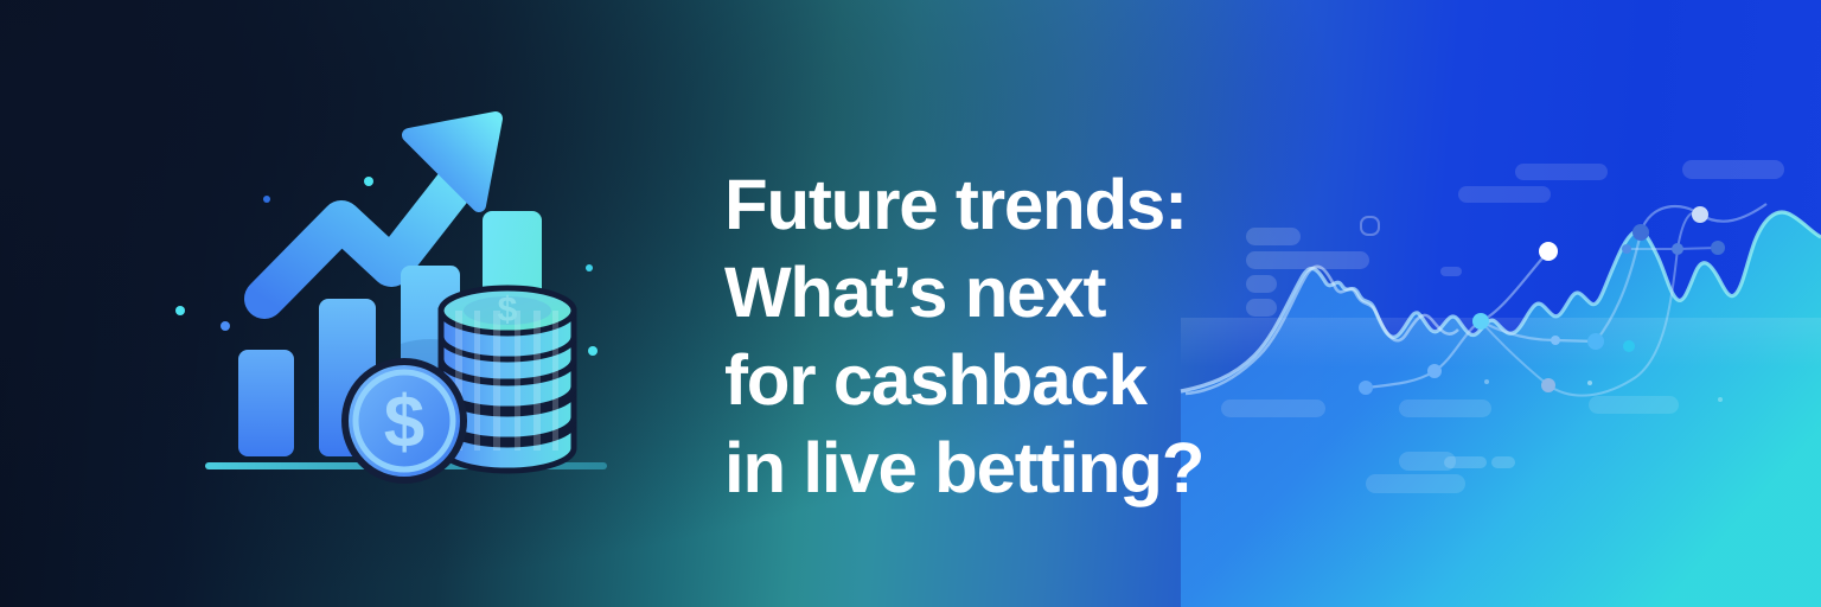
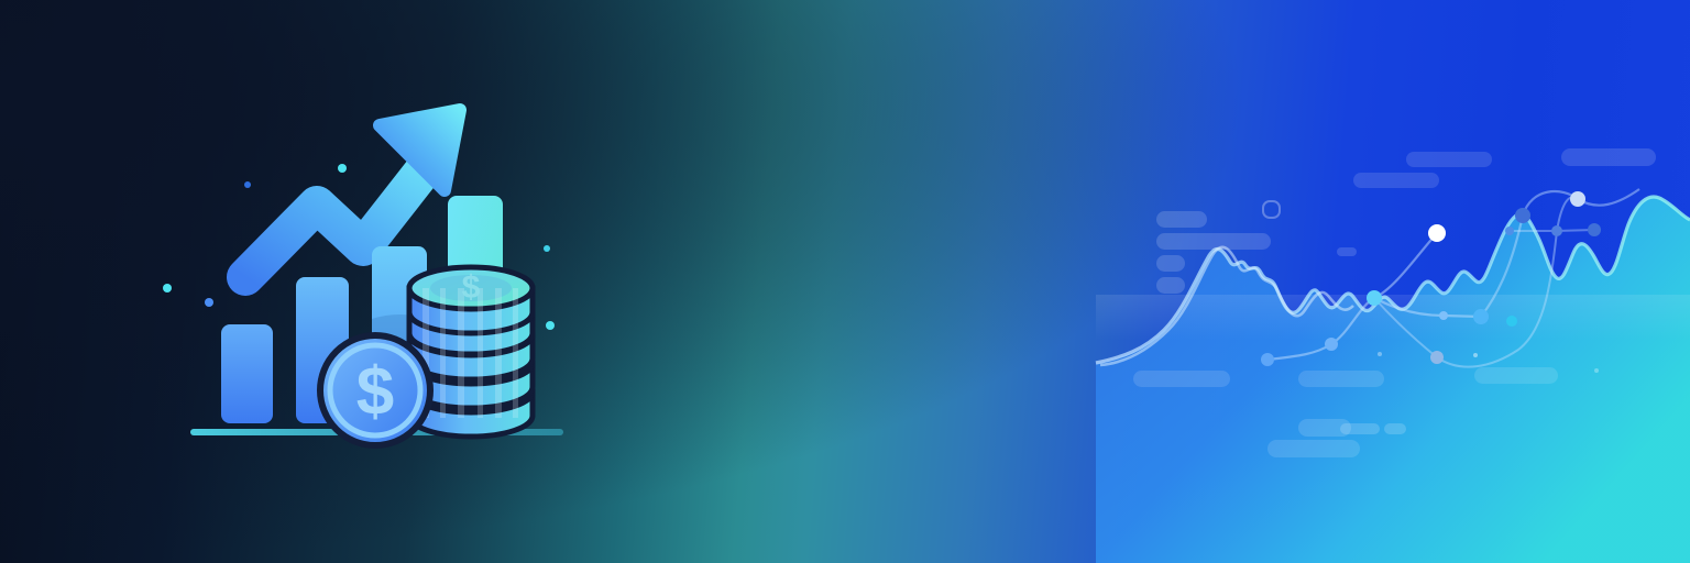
  $
  $
- Future trends:
- What’s next
- for cashback
- in live betting?
